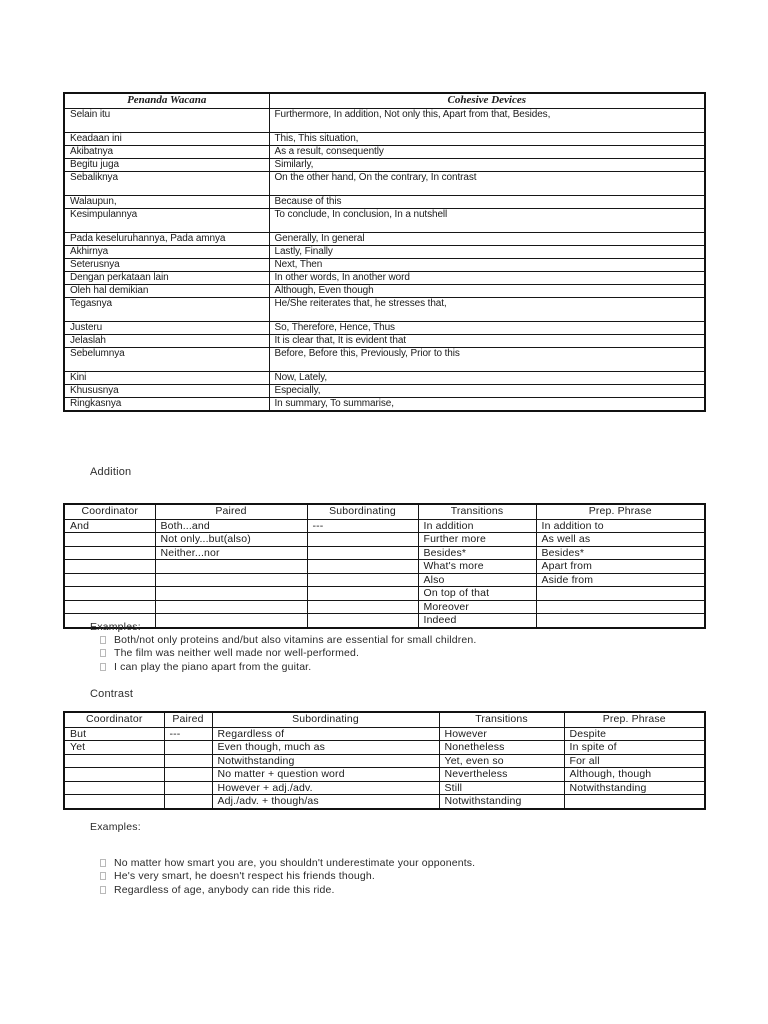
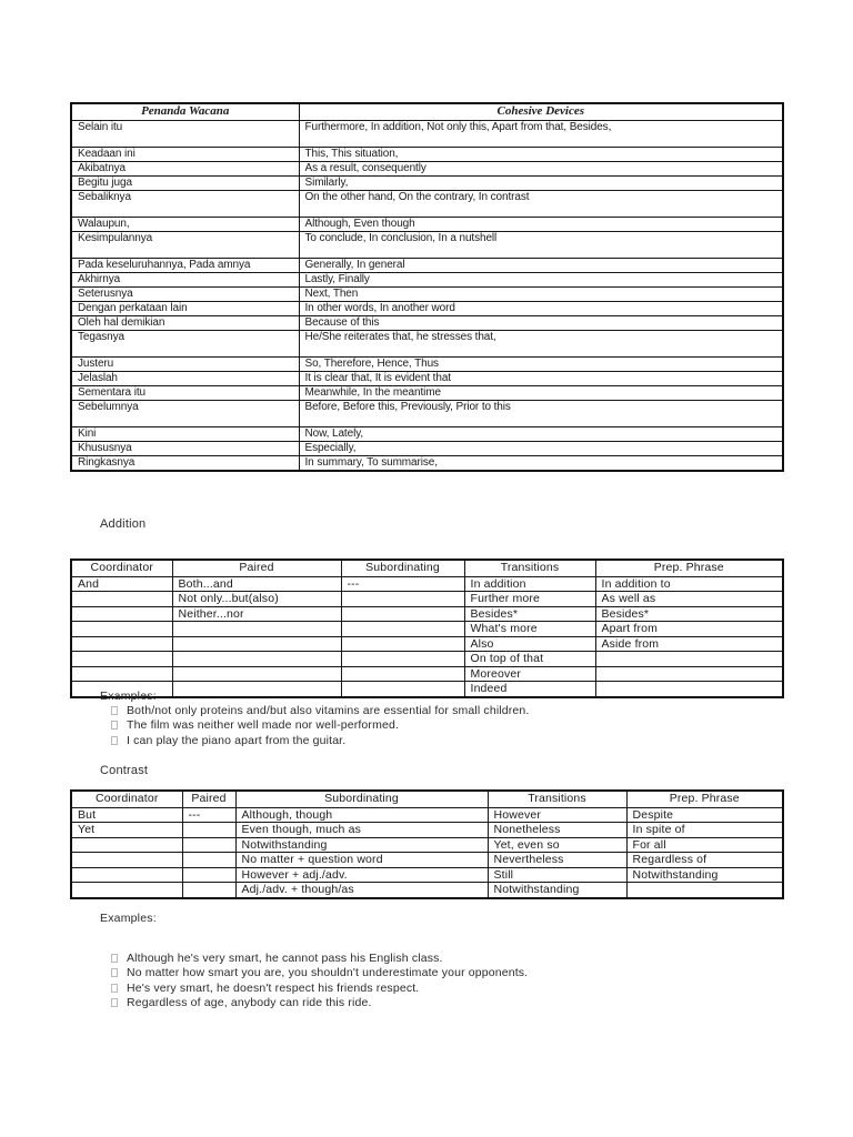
  Penanda Wacana	Cohesive Devices
  Selain itu	Furthermore, In addition, Not only this, Apart from that, Besides,
  Keadaan ini	This, This situation,
  Akibatnya	As a result, consequently
  Begitu juga	Similarly,
  Sebaliknya	On the other hand, On the contrary, In contrast
- Walaupun,	Because of this
+ Walaupun,	Although, Even though
  Kesimpulannya	To conclude, In conclusion, In a nutshell
  Pada keseluruhannya, Pada amnya	Generally, In general
  Akhirnya	Lastly, Finally
  Seterusnya	Next, Then
  Dengan perkataan lain	In other words, In another word
- Oleh hal demikian	Although, Even though
+ Oleh hal demikian	Because of this
  Tegasnya	He/She reiterates that, he stresses that,
  Justeru	So, Therefore, Hence, Thus
  Jelaslah	It is clear that, It is evident that
+ Sementara itu	Meanwhile, In the meantime
  Sebelumnya	Before, Before this, Previously, Prior to this
  Kini	Now, Lately,
  Khususnya	Especially,
  Ringkasnya	In summary, To summarise,
  Addition
  Coordinator	Paired	Subordinating	Transitions	Prep. Phrase
  And	Both...and	---	In addition	In addition to
  	Not only...but(also)		Further more	As well as
  	Neither...nor		Besides*	Besides*
  			What's more	Apart from
  			Also	Aside from
  			On top of that
  			Moreover
  			Indeed
  Examples:
  Both/not only proteins and/but also vitamins are essential for small children.
  The film was neither well made nor well-performed.
  I can play the piano apart from the guitar.
  Contrast
  Coordinator	Paired	Subordinating	Transitions	Prep. Phrase
- But	---	Regardless of	However	Despite
+ But	---	Although, though	However	Despite
  Yet		Even though, much as	Nonetheless	In spite of
  		Notwithstanding	Yet, even so	For all
- 		No matter + question word	Nevertheless	Although, though
+ 		No matter + question word	Nevertheless	Regardless of
  		However + adj./adv.	Still	Notwithstanding
  		Adj./adv. + though/as	Notwithstanding
  Examples:
+ Although he's very smart, he cannot pass his English class.
  No matter how smart you are, you shouldn't underestimate your opponents.
- He's very smart, he doesn't respect his friends though.
+ He's very smart, he doesn't respect his friends respect.
  Regardless of age, anybody can ride this ride.
